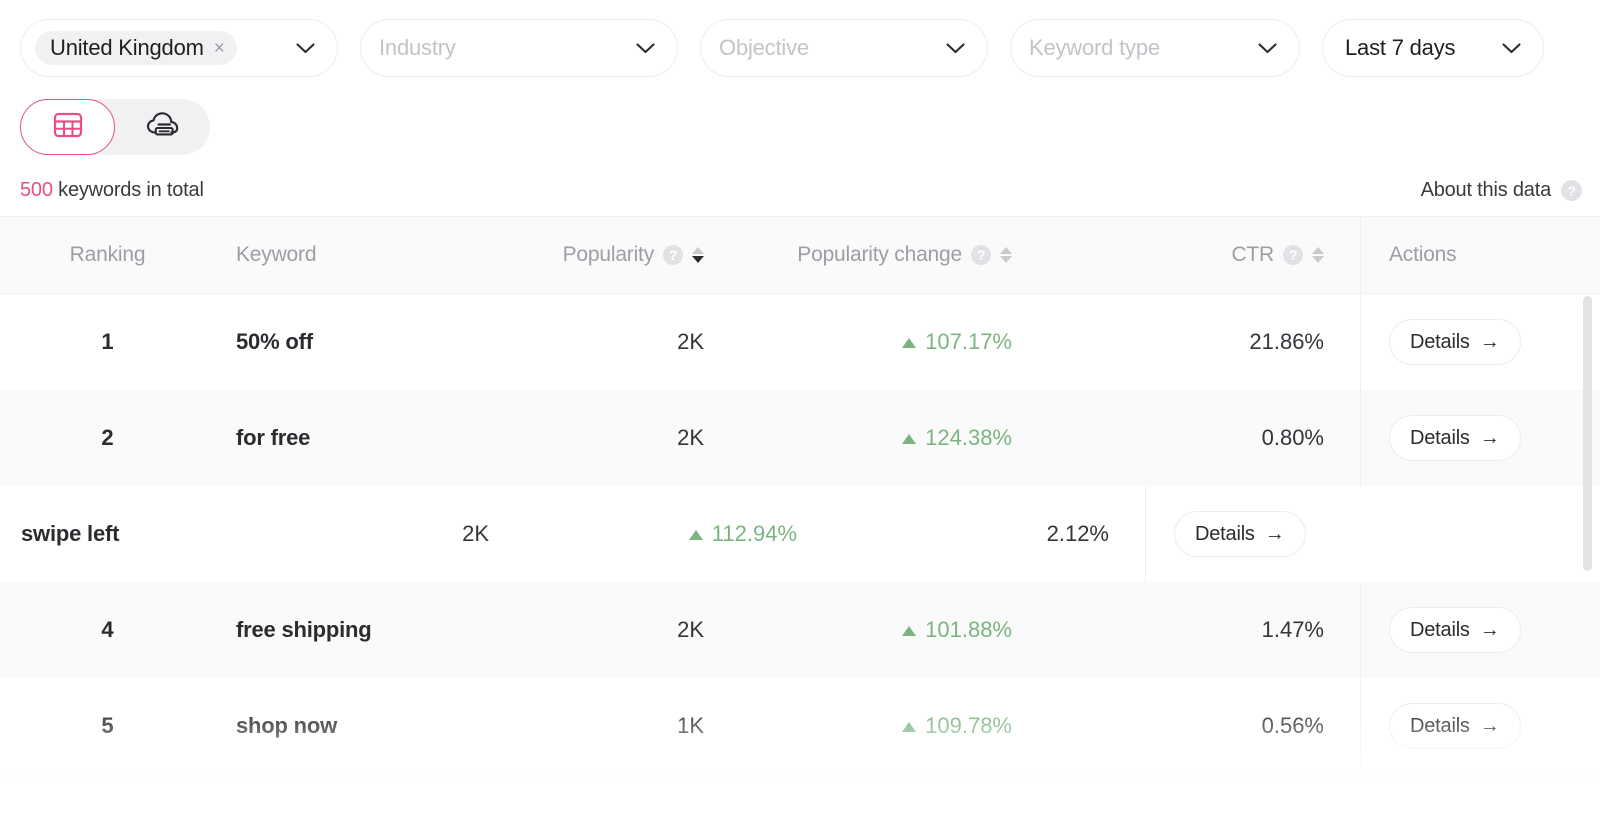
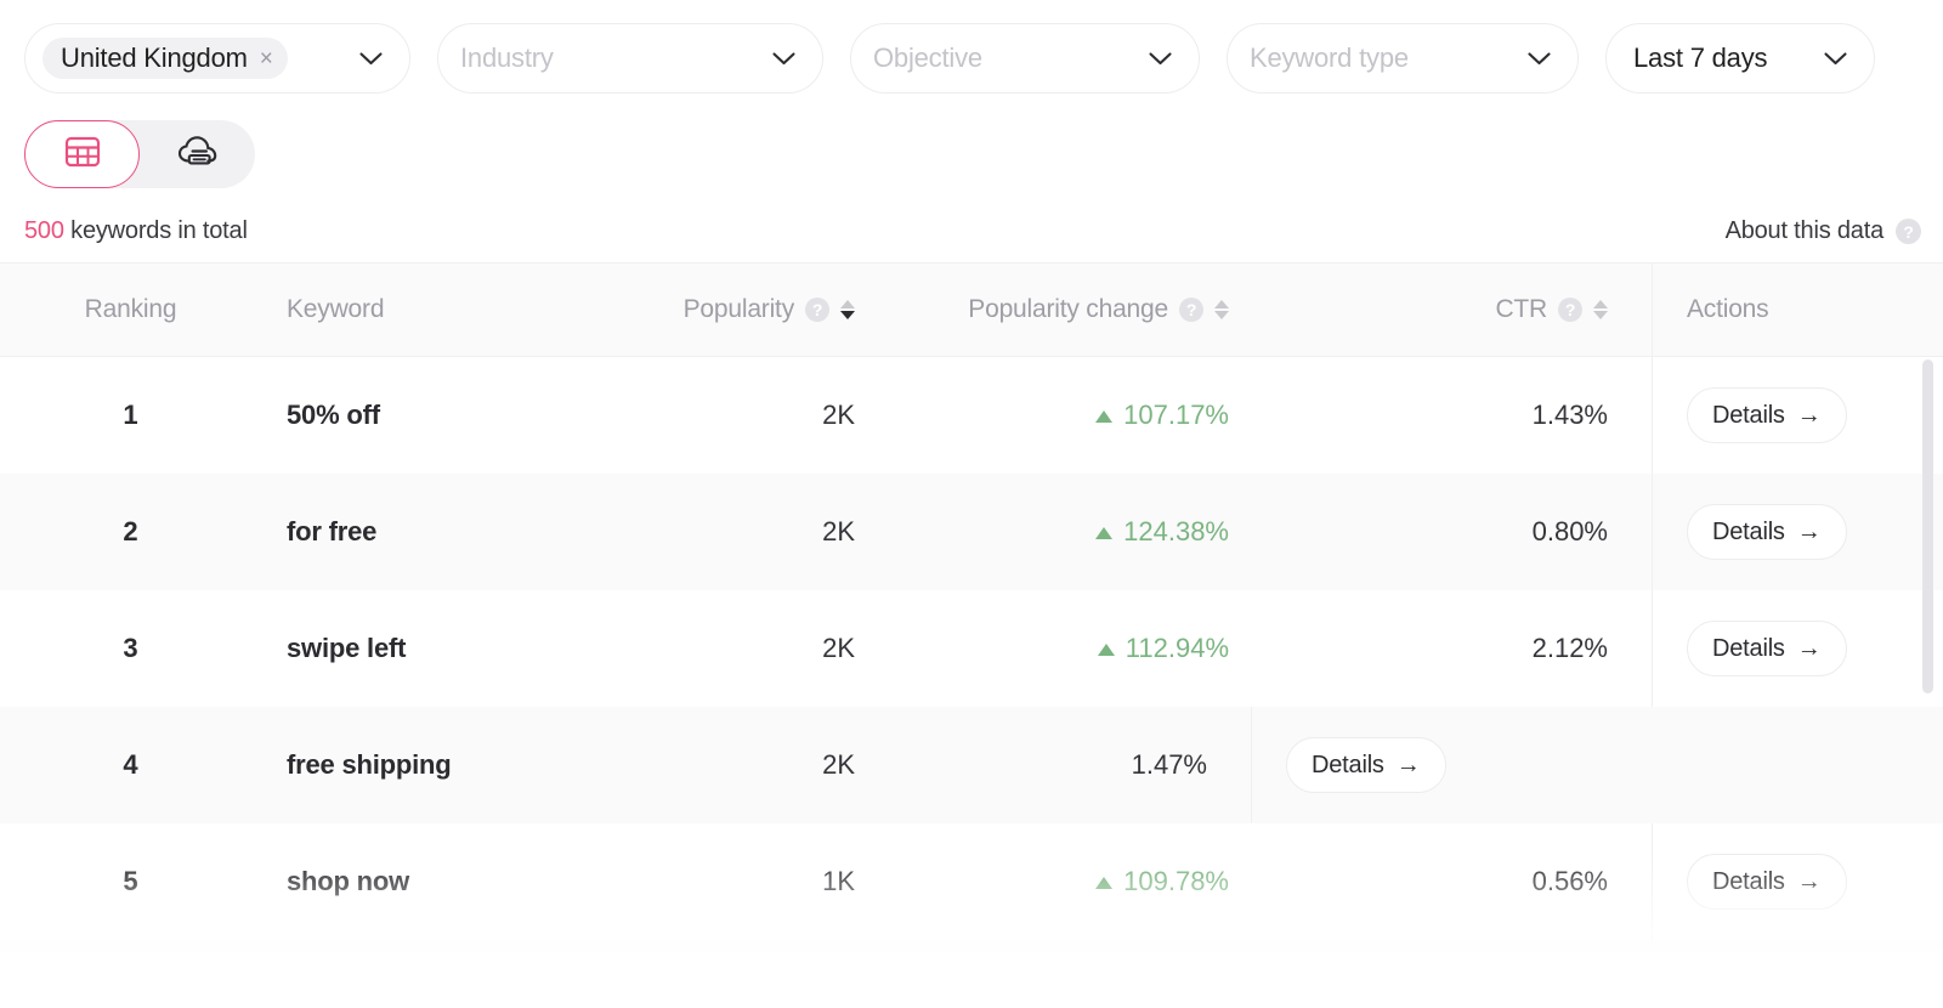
  United Kingdom
  ×
  Industry
  Objective
  Keyword type
  Last 7 days
  500 keywords in total
  About this data
  ?
  Ranking
  Keyword
  Popularity
  ?
  Popularity change
  ?
  CTR
  ?
  Actions
  1
  50% off
  2K
  107.17%
- 21.86%
+ 1.43%
  Details
  →
  2
  for free
  2K
  124.38%
  0.80%
  Details
  →
+ 3
  swipe left
  2K
  112.94%
  2.12%
  Details
  →
  4
  free shipping
  2K
- 101.88%
  1.47%
  Details
  →
